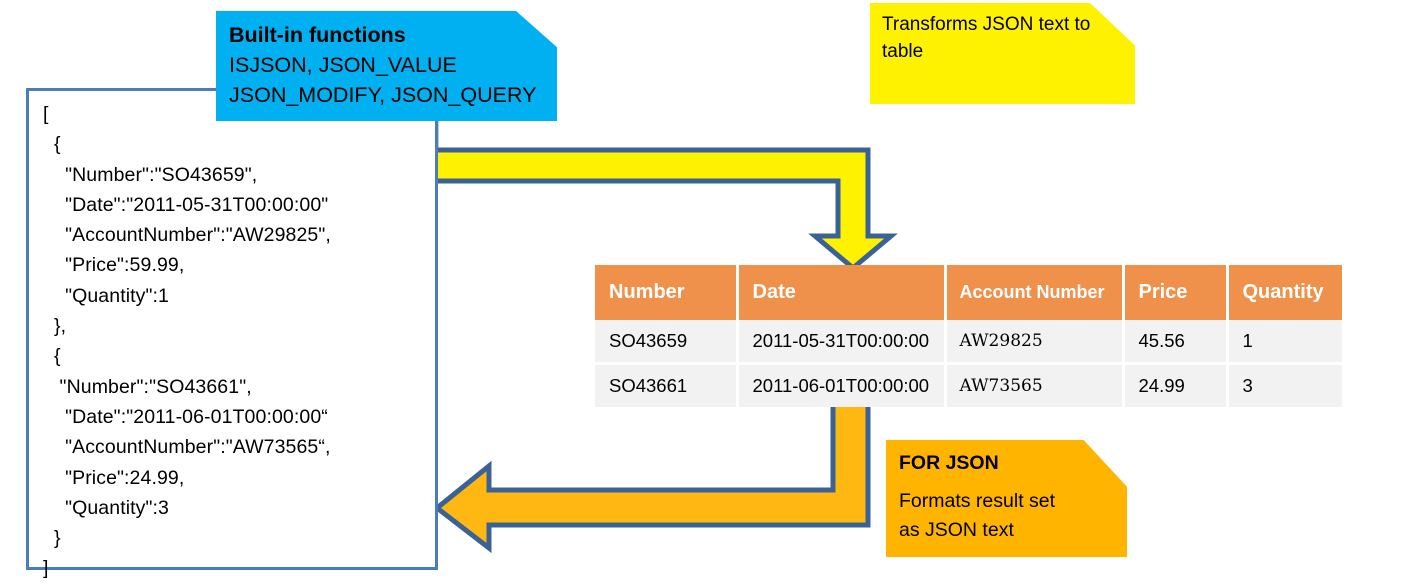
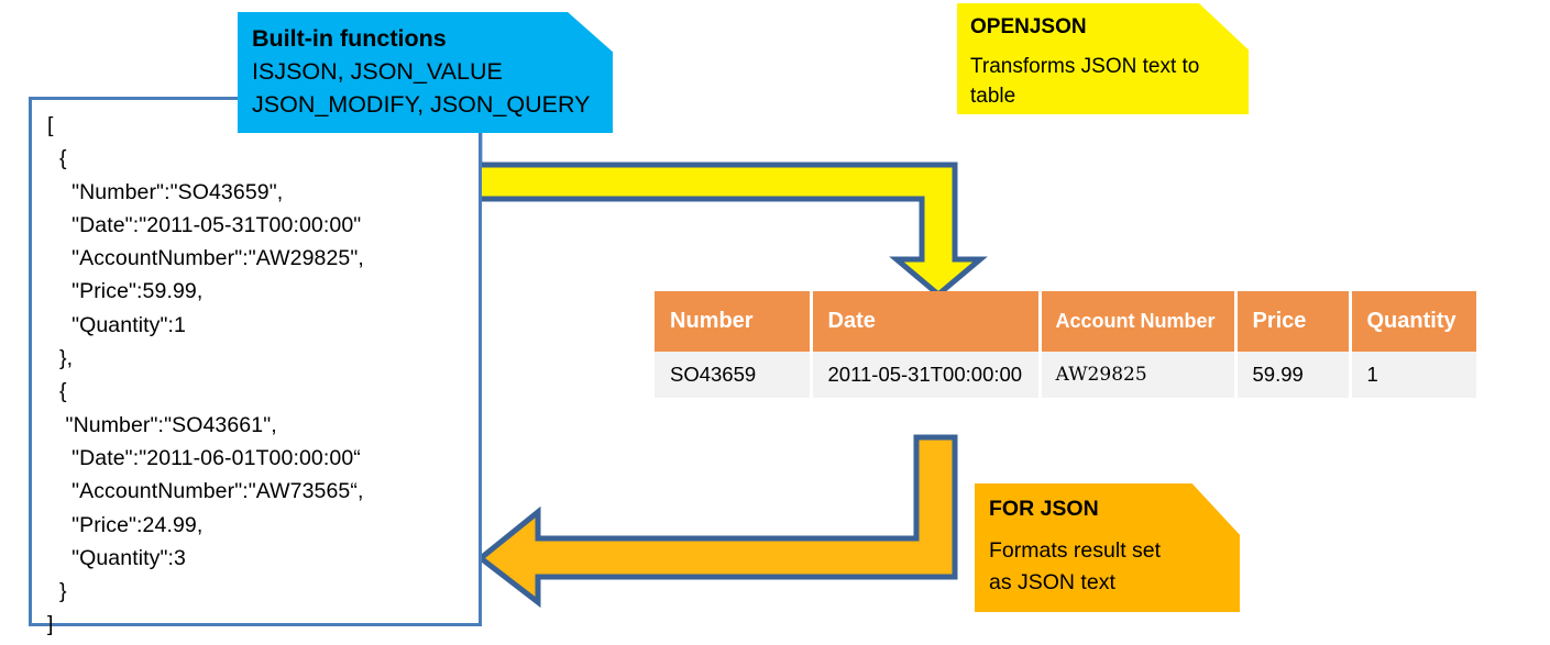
  [
  {
  "Number":"SO43659",
  "Date":"2011-05-31T00:00:00"
  "AccountNumber":"AW29825",
  "Price":59.99,
  "Quantity":1
  },
  {
  "Number":"SO43661",
  "Date":"2011-06-01T00:00:00“
  "AccountNumber":"AW73565“,
  "Price":24.99,
  "Quantity":3
  }
  ]
  Built-in functions
  ISJSON, JSON_VALUE
  JSON_MODIFY, JSON_QUERY
+ OPENJSON
  Transforms JSON text to
  table
  FOR JSON
  Formats result set
  as JSON text
  Number	Date	Account Number	Price	Quantity
- SO43659	2011-05-31T00:00:00	AW29825	45.56	1
+ SO43659	2011-05-31T00:00:00	AW29825	59.99	1
- SO43661	2011-06-01T00:00:00	AW73565	24.99	3
